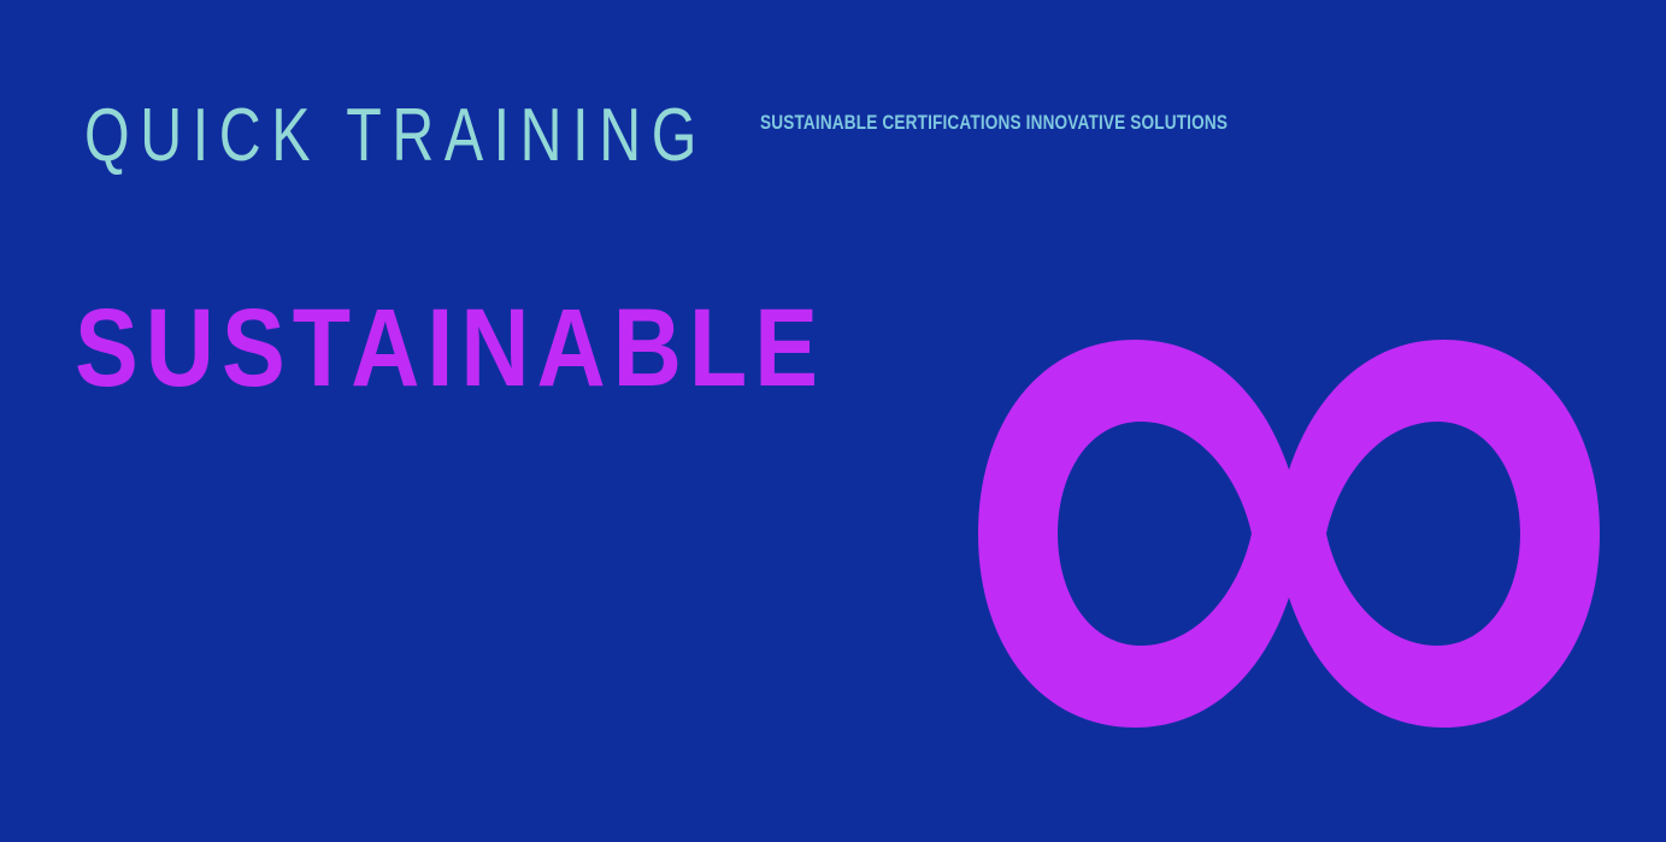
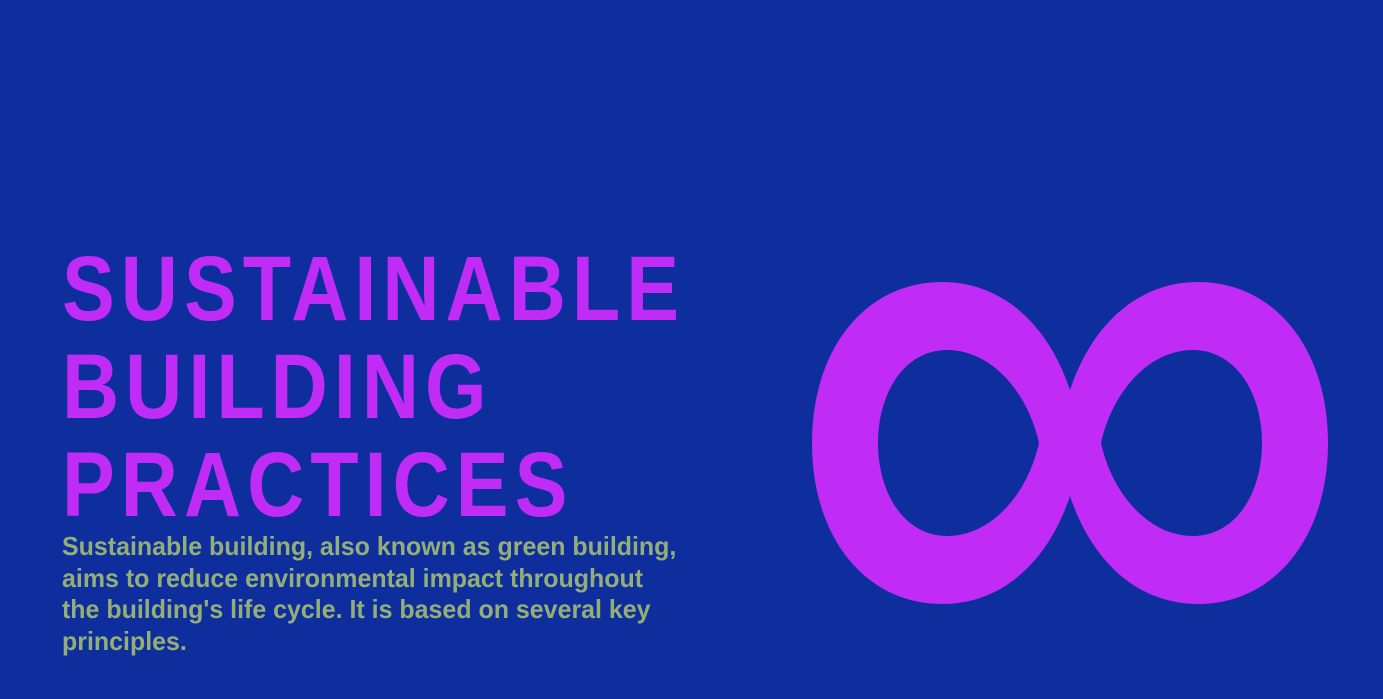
- QUICK TRAINING
- SUSTAINABLE CERTIFICATIONS INNOVATIVE SOLUTIONS
  SUSTAINABLE
+ BUILDING
+ PRACTICES
+ Sustainable building, also known as green building, aims to reduce environmental impact throughout the building's life cycle. It is based on several key principles.
